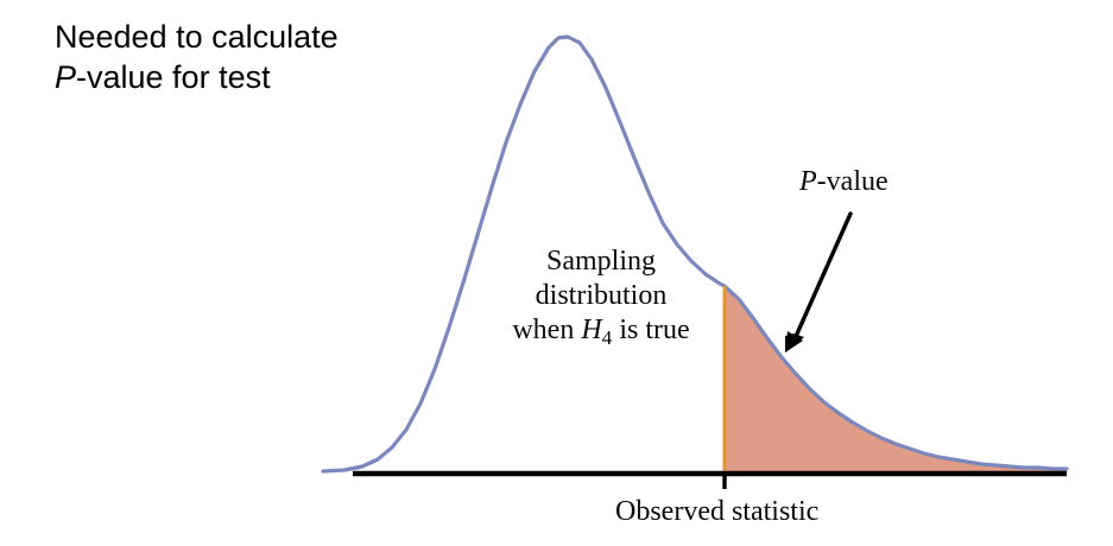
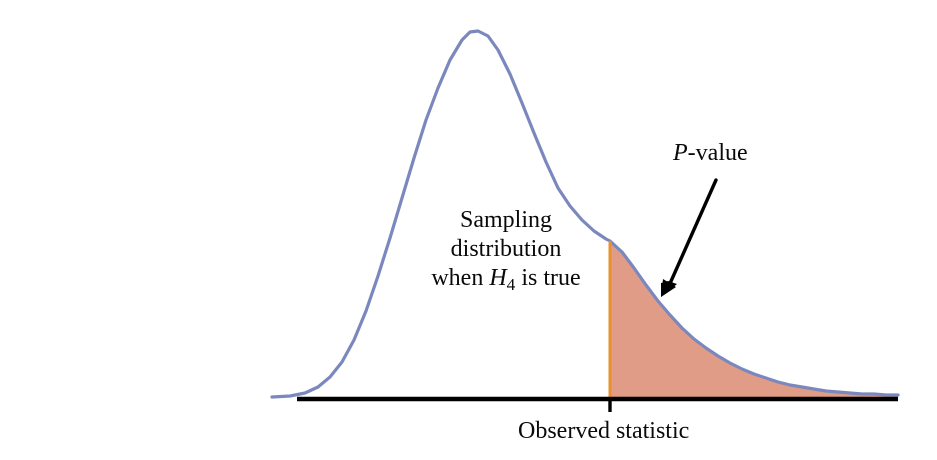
- Needed to calculate
- P-value for test
  Sampling
  distribution
  when H4 is true
  P-value
  Observed statistic
